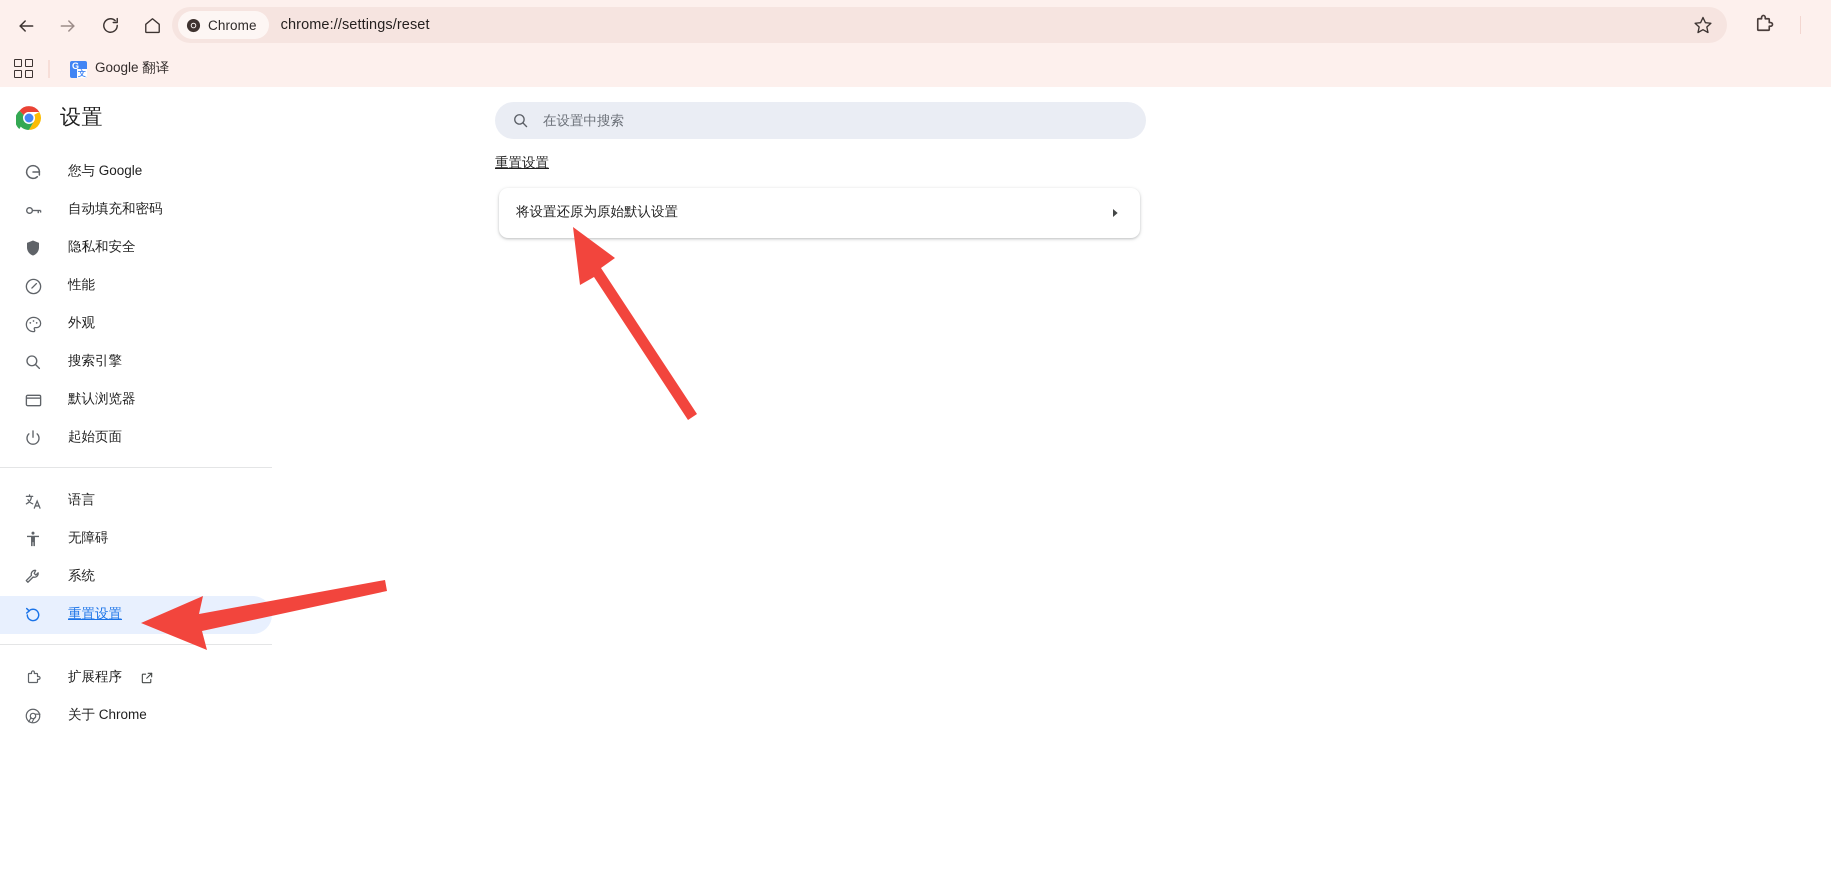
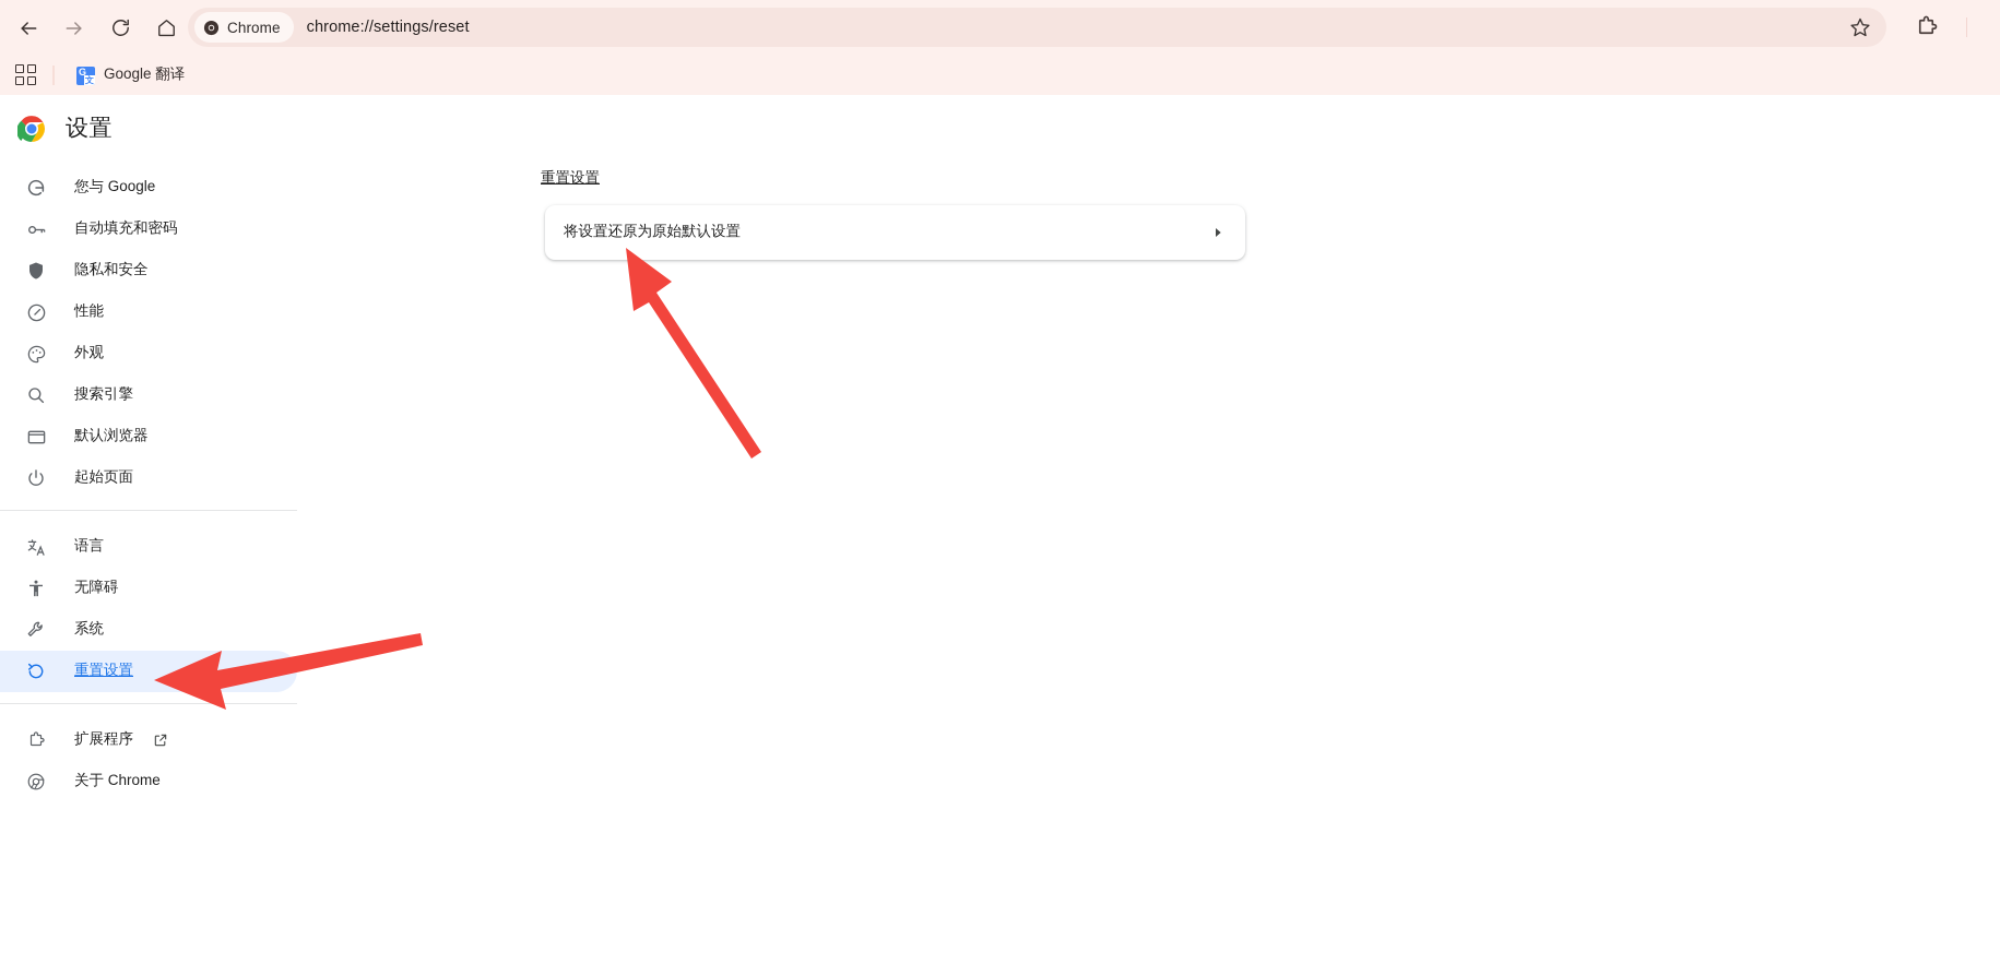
  Chrome
  chrome://settings/reset
  Google 翻译
  设置
  您与 Google
  自动填充和密码
  隐私和安全
  性能
  外观
  搜索引擎
  默认浏览器
  起始页面
  语言
  无障碍
  系统
  重置设置
  扩展程序
  关于 Chrome
- 在设置中搜索
  重置设置
  将设置还原为原始默认设置
